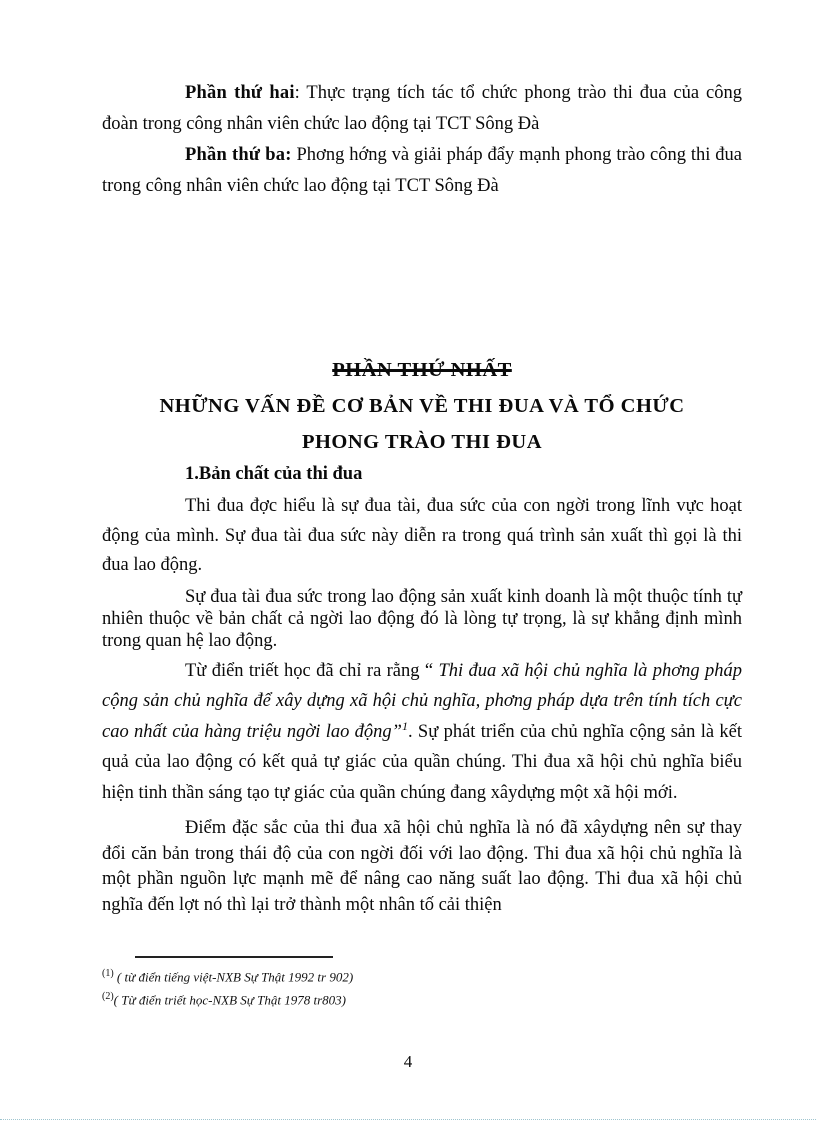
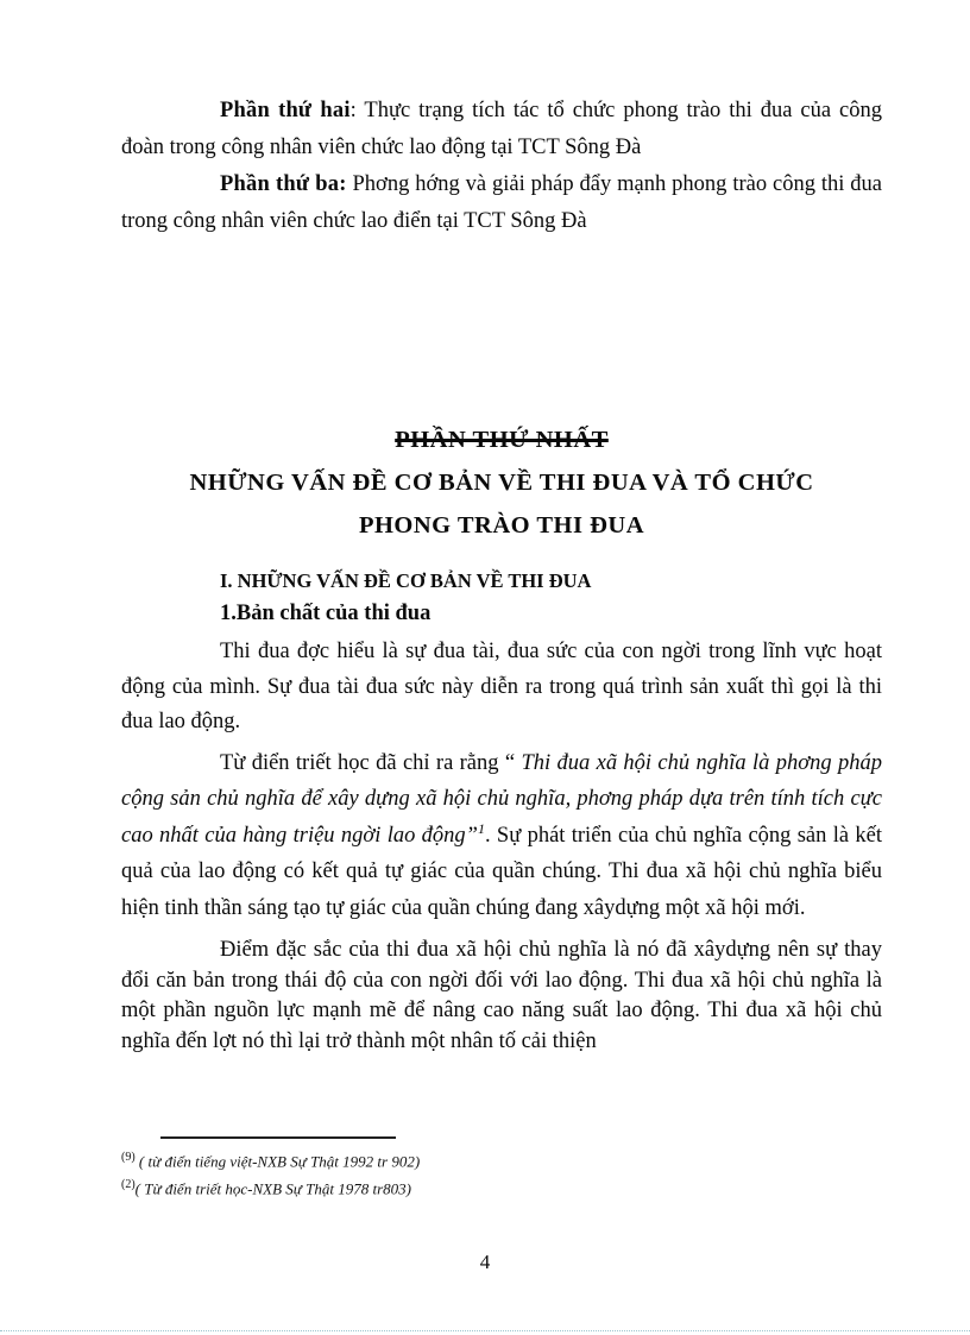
  Phần thứ hai: Thực trạng tích tác tổ chức phong trào thi đua của công đoàn trong công nhân viên chức lao động tại TCT Sông Đà
- Phần thứ ba: Phơng hớng và giải pháp đẩy mạnh phong trào công thi đua trong công nhân viên chức lao động tại TCT Sông Đà
+ Phần thứ ba: Phơng hớng và giải pháp đẩy mạnh phong trào công thi đua trong công nhân viên chức lao điển tại TCT Sông Đà
  PHẦN THỨ NHẤT
  NHỮNG VẤN ĐỀ CƠ BẢN VỀ THI ĐUA VÀ TỔ CHỨC
  PHONG TRÀO THI ĐUA
+ I. NHỮNG VẤN ĐỀ CƠ BẢN VỀ THI ĐUA
  1.Bản chất của thi đua
  Thi đua đợc hiểu là sự đua tài, đua sức của con ngời trong lĩnh vực hoạt động của mình. Sự đua tài đua sức này diễn ra trong quá trình sản xuất thì gọi là thi đua lao động.
- Sự đua tài đua sức trong lao động sản xuất kinh doanh là một thuộc tính tự nhiên thuộc về bản chất cả ngời lao động đó là lòng tự trọng, là sự khẳng định mình trong quan hệ lao động.
  Từ điển triết học đã chỉ ra rằng “ Thi đua xã hội chủ nghĩa là phơng pháp cộng sản chủ nghĩa để xây dựng xã hội chủ nghĩa, phơng pháp dựa trên tính tích cực cao nhất của hàng triệu ngời lao động”1. Sự phát triển của chủ nghĩa cộng sản là kết quả của lao động có kết quả tự giác của quần chúng. Thi đua xã hội chủ nghĩa biểu hiện tinh thần sáng tạo tự giác của quần chúng đang xâydựng một xã hội mới.
  Điểm đặc sắc của thi đua xã hội chủ nghĩa là nó đã xâydựng nên sự thay đổi căn bản trong thái độ của con ngời đối với lao động. Thi đua xã hội chủ nghĩa là một phần nguồn lực mạnh mẽ để nâng cao năng suất lao động. Thi đua xã hội chủ nghĩa đến lợt nó thì lại trở thành một nhân tố cải thiện
- (1) ( từ điển tiếng việt-NXB Sự Thật 1992 tr 902)
+ (9) ( từ điển tiếng việt-NXB Sự Thật 1992 tr 902)
  (2)( Từ điển triết học-NXB Sự Thật 1978 tr803)
  4
